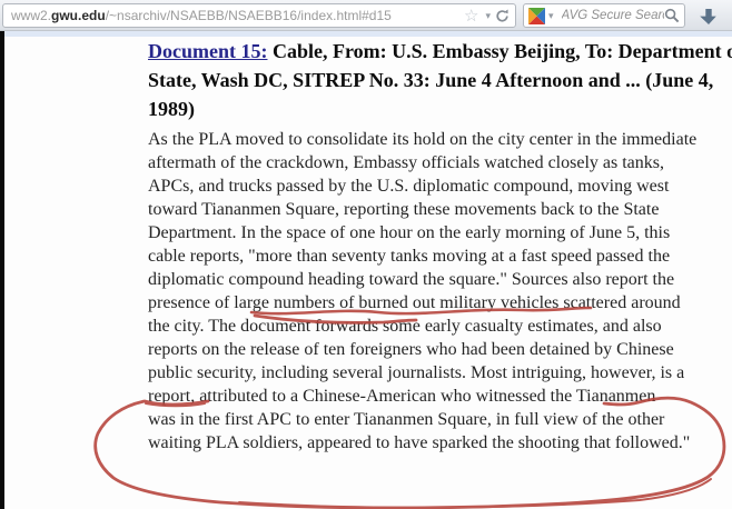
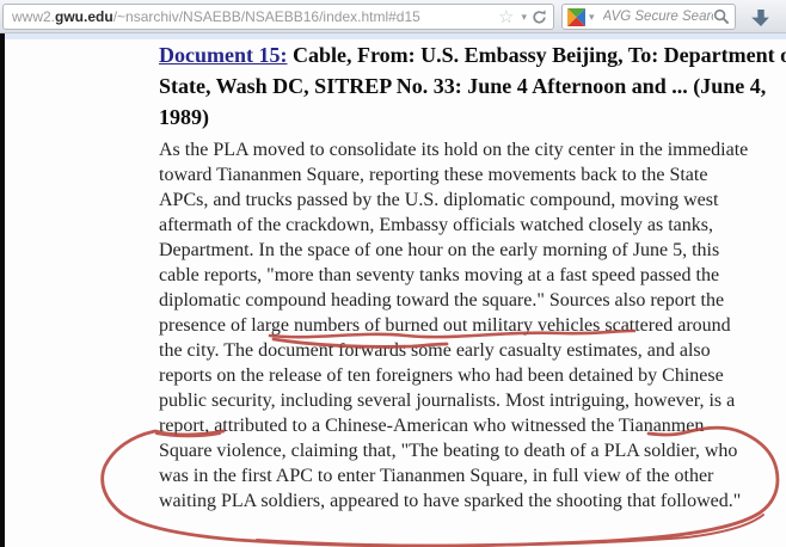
  www2.gwu.edu/~nsarchiv/NSAEBB/NSAEBB16/index.html#d15
  ☆
  ▾
  ▾
  AVG Secure Sear
  Document 15: Cable, From: U.S. Embassy Beijing, To: Department
  State, Wash DC, SITREP No. 33: June 4 Afternoon and ... (June 4,
  1989)
  As the PLA moved to consolidate its hold on the city center in the immediate
- aftermath of the crackdown, Embassy officials watched closely as tanks,
+ toward Tiananmen Square, reporting these movements back to the State
  APCs, and trucks passed by the U.S. diplomatic compound, moving west
- toward Tiananmen Square, reporting these movements back to the State
+ aftermath of the crackdown, Embassy officials watched closely as tanks,
  Department. In the space of one hour on the early morning of June 5, this
  cable reports, "more than seventy tanks moving at a fast speed passed the
  diplomatic compound heading toward the square." Sources also report the
  presence of large numbers of burned out military vehicles scattered around
  the city. The document forwards some early casualty estimates, and also
  reports on the release of ten foreigners who had been detained by Chinese
  public security, including several journalists. Most intriguing, however, is a
  report, attributed to a Chinese-American who witnessed the Tiananmen
+ Square violence, claiming that, "The beating to death of a PLA soldier, who
  was in the first APC to enter Tiananmen Square, in full view of the other
  waiting PLA soldiers, appeared to have sparked the shooting that followed."
